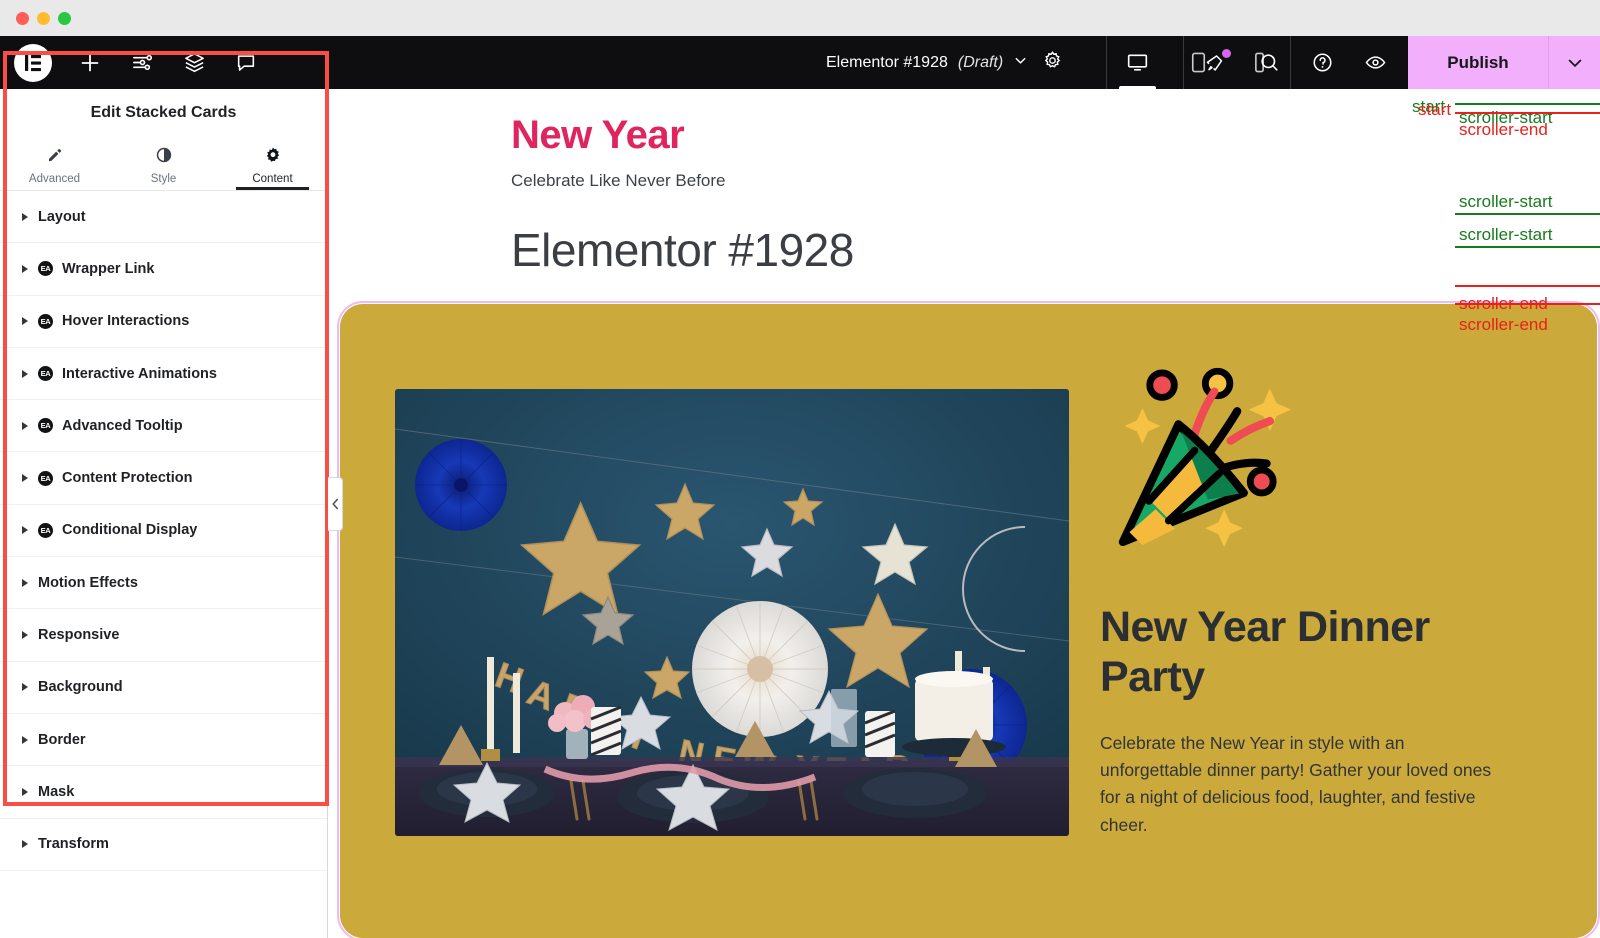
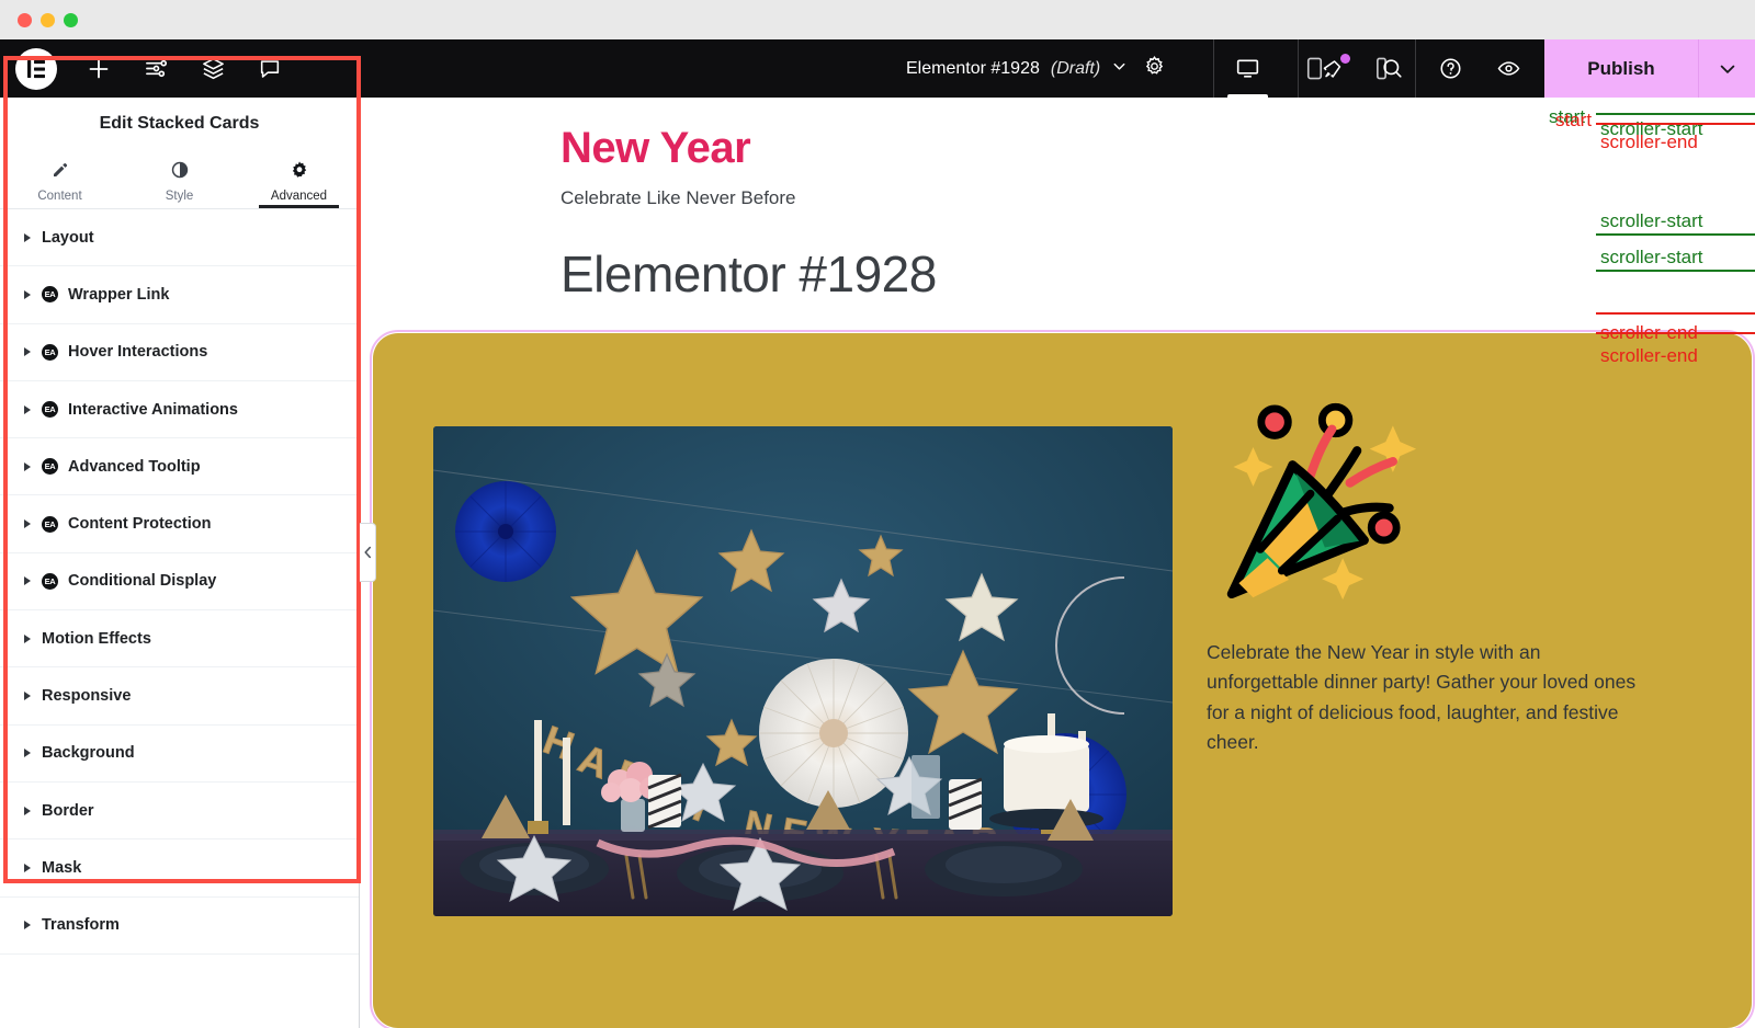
  Elementor #1928
  (Draft)
  Publish
  Edit Stacked Cards
- Advanced
+ Content
  Style
- Content
+ Advanced
  Layout
  EA
  Wrapper Link
  EA
  Hover Interactions
  EA
  Interactive Animations
  EA
  Advanced Tooltip
  EA
  Content Protection
  EA
  Conditional Display
  Motion Effects
  Responsive
  Background
  Border
  Mask
  Transform
  New Year
  Celebrate Like Never Before
  Elementor #1928
- New Year Dinner Party
  Celebrate the New Year in style with an unforgettable dinner party! Gather your loved ones for a night of delicious food, laughter, and festive cheer.
  start
  start
  scroller-start
  scroller-end
  scroller-start
  scroller-start
  scroller-end
  scroller-end
